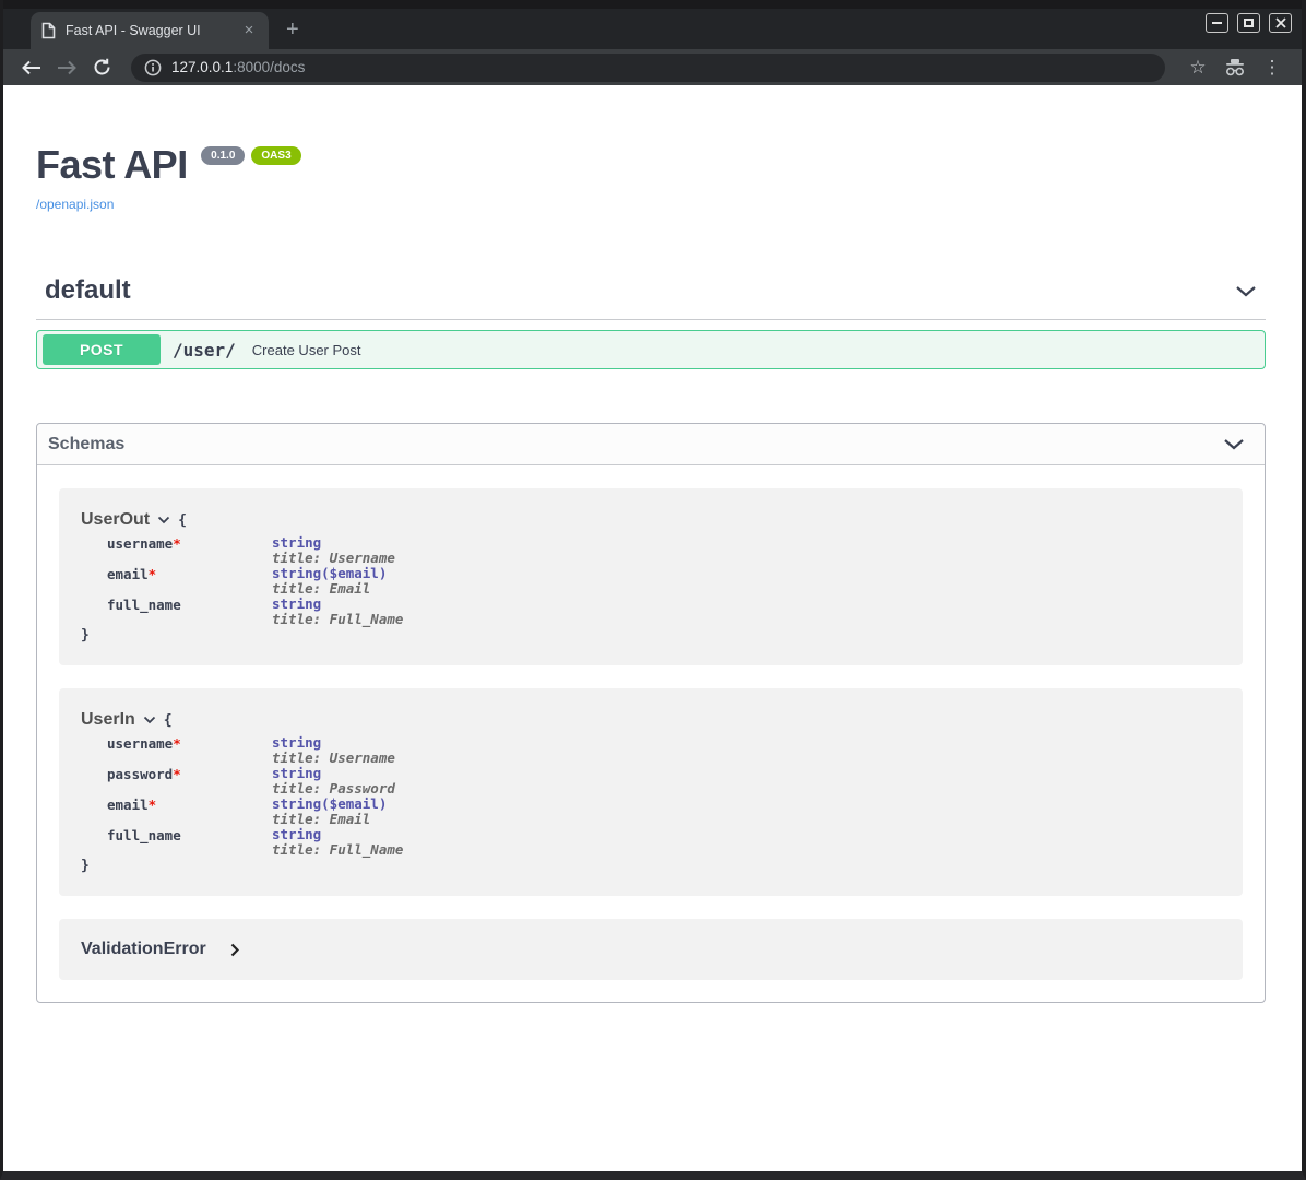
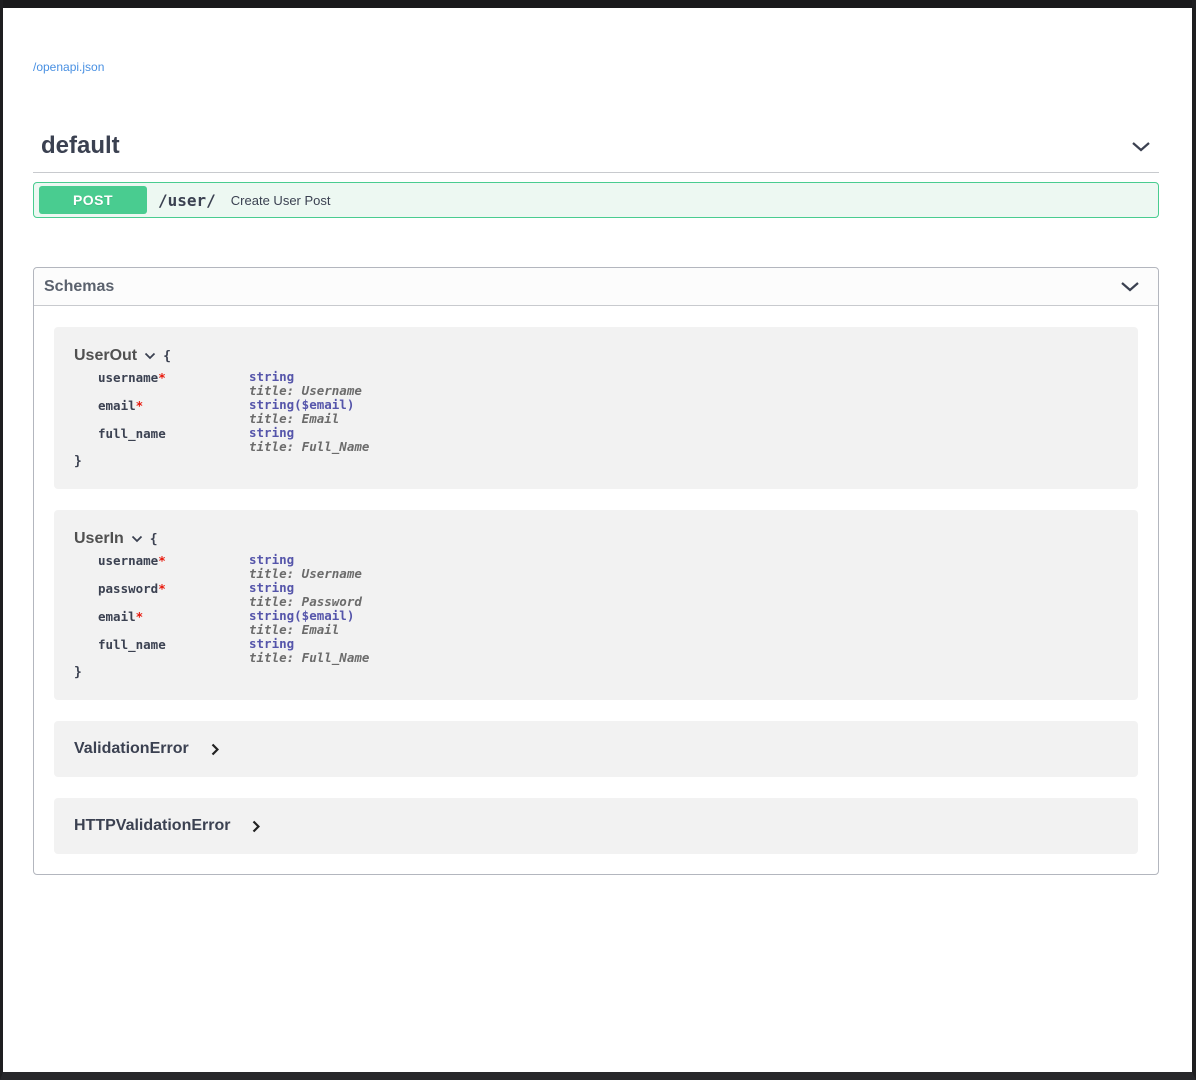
- Fast API - Swagger UI
- ×
- +
- 127.0.0.1:8000/docs
- ☆
- ⋮
- Fast API
- 0.1.0
- OAS3
  /openapi.json
  default
  POST
  /user/
  Create User Post
  Schemas
  UserOut
  {
  username*
  string
  title: Username
  email*
  string($email)
  title: Email
  full_name
  string
  title: Full_Name
  }
  UserIn
  {
  username*
  string
  title: Username
  password*
  string
  title: Password
  email*
  string($email)
  title: Email
  full_name
  string
  title: Full_Name
  }
  ValidationError
+ HTTPValidationError
